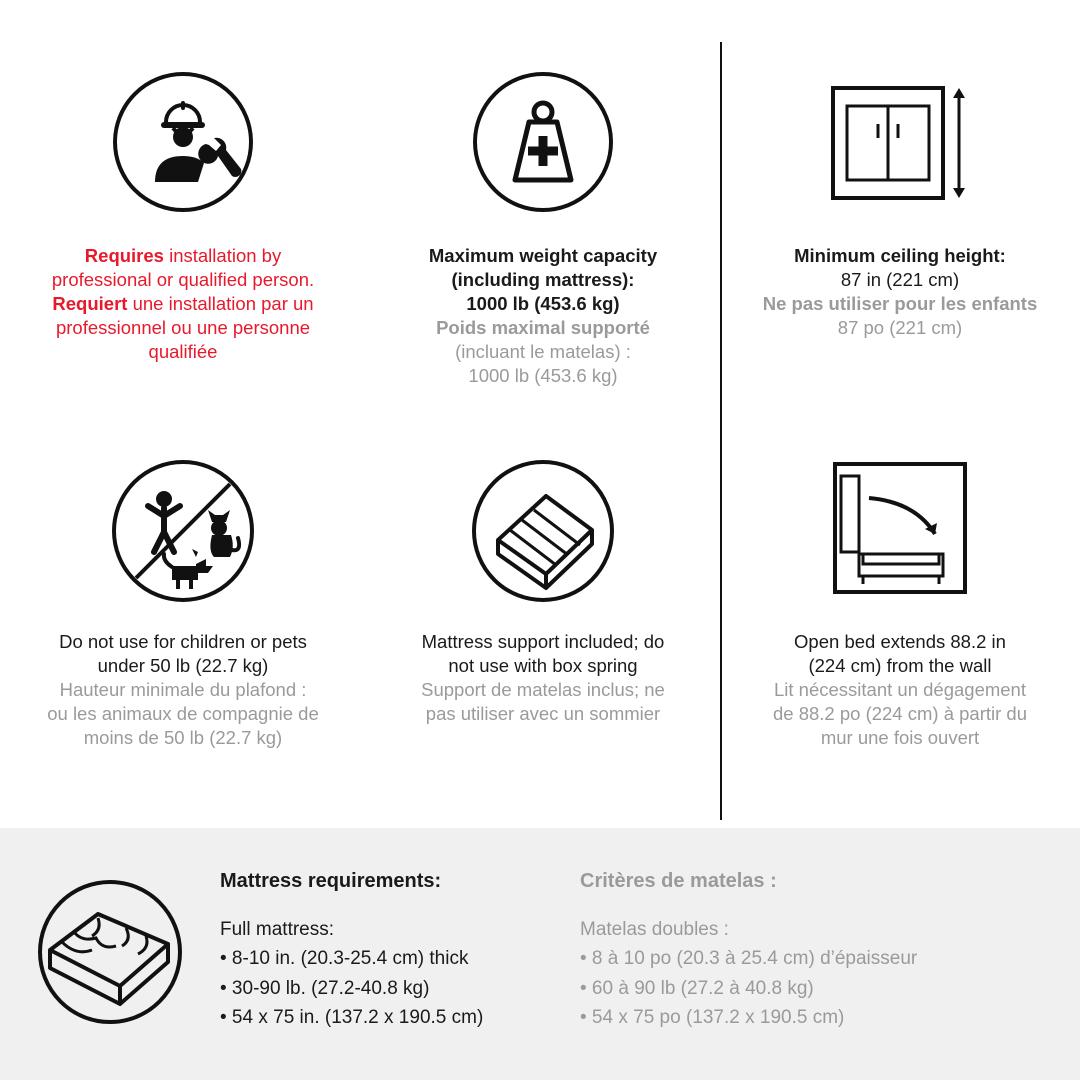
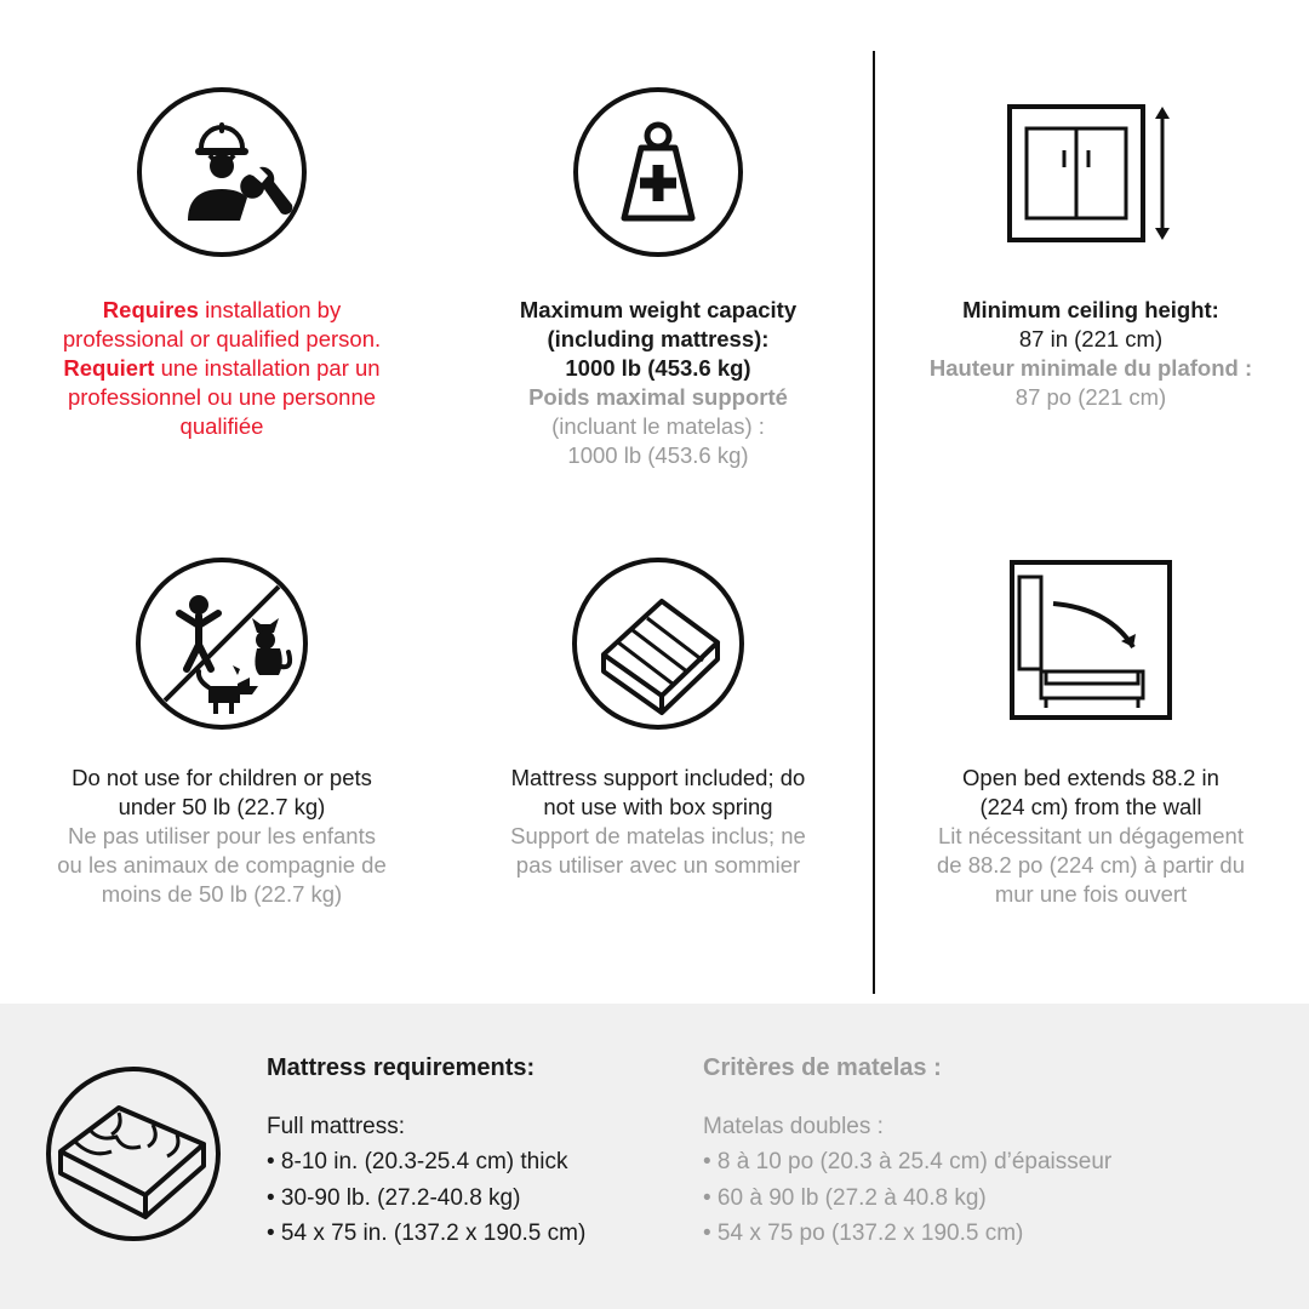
  Requires installation by
  professional or qualified person.
  Requiert une installation par un
  professionnel ou une personne
  qualifiée
  Maximum weight capacity
  (including mattress):
  1000 lb (453.6 kg)
  Poids maximal supporté
  (incluant le matelas) :
  1000 lb (453.6 kg)
  Minimum ceiling height:
  87 in (221 cm)
- Ne pas utiliser pour les enfants
+ Hauteur minimale du plafond :
  87 po (221 cm)
  Do not use for children or pets
  under 50 lb (22.7 kg)
- Hauteur minimale du plafond :
+ Ne pas utiliser pour les enfants
  ou les animaux de compagnie de
  moins de 50 lb (22.7 kg)
  Mattress support included; do
  not use with box spring
  Support de matelas inclus; ne
  pas utiliser avec un sommier
  Open bed extends 88.2 in
  (224 cm) from the wall
  Lit nécessitant un dégagement
  de 88.2 po (224 cm) à partir du
  mur une fois ouvert
  Mattress requirements:
  Full mattress:
  • 8-10 in. (20.3-25.4 cm) thick
  • 30-90 lb. (27.2-40.8 kg)
  • 54 x 75 in. (137.2 x 190.5 cm)
  Critères de matelas :
  Matelas doubles :
  • 8 à 10 po (20.3 à 25.4 cm) d’épaisseur
  • 60 à 90 lb (27.2 à 40.8 kg)
  • 54 x 75 po (137.2 x 190.5 cm)
